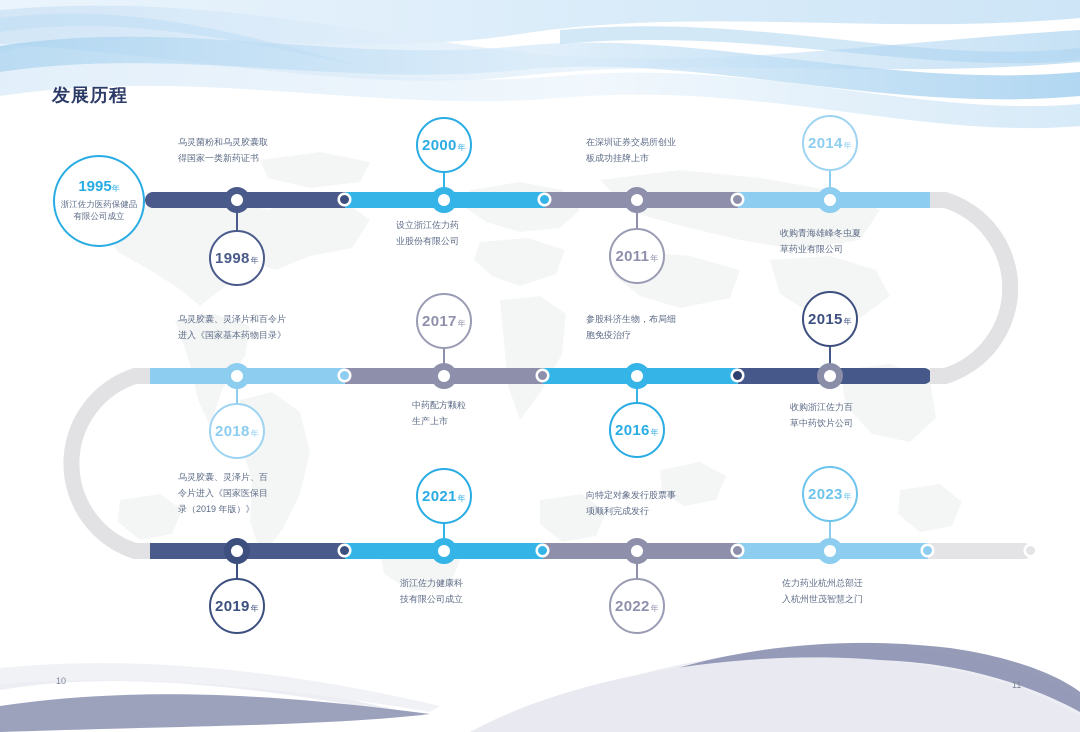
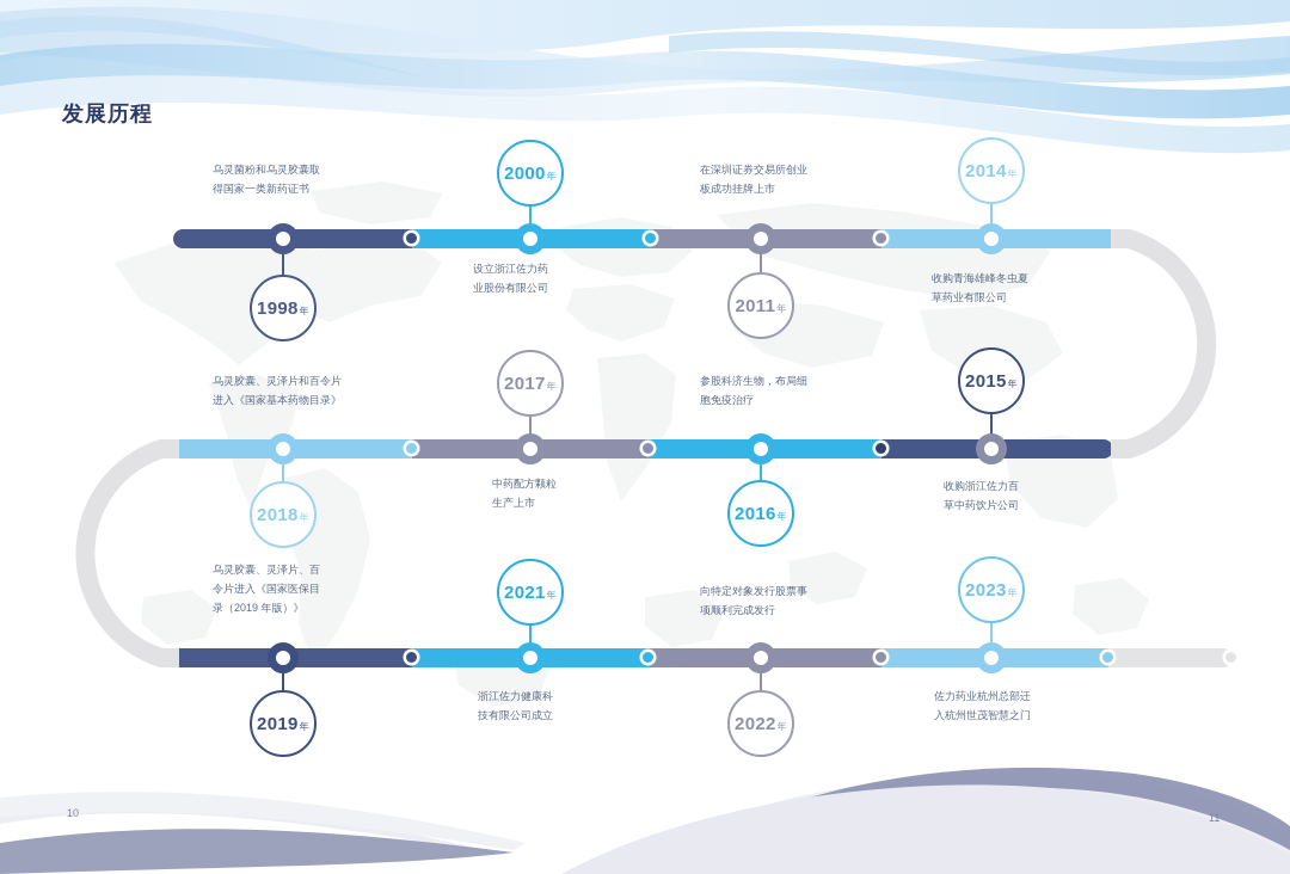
  发展历程
  1998年
  乌灵菌粉和乌灵胶囊取
  得国家一类新药证书
  2000年
  设立浙江佐力药
  业股份有限公司
  2011年
  在深圳证券交易所创业
  板成功挂牌上市
  2014年
  收购青海雄峰冬虫夏
  草药业有限公司
  2018年
  乌灵胶囊、灵泽片和百令片
  进入《国家基本药物目录》
  2017年
  中药配方颗粒
  生产上市
  2016年
  参股科济生物，布局细
  胞免疫治疗
  2015年
  收购浙江佐力百
  草中药饮片公司
  2019年
  乌灵胶囊、灵泽片、百
  令片进入《国家医保目
  录（2019 年版）》
  2021年
  浙江佐力健康科
  技有限公司成立
  2022年
  向特定对象发行股票事
  项顺利完成发行
  2023年
  佐力药业杭州总部迁
  入杭州世茂智慧之门
- 1995年
- 浙江佐力医药保健品有限公司成立
  10
  11
